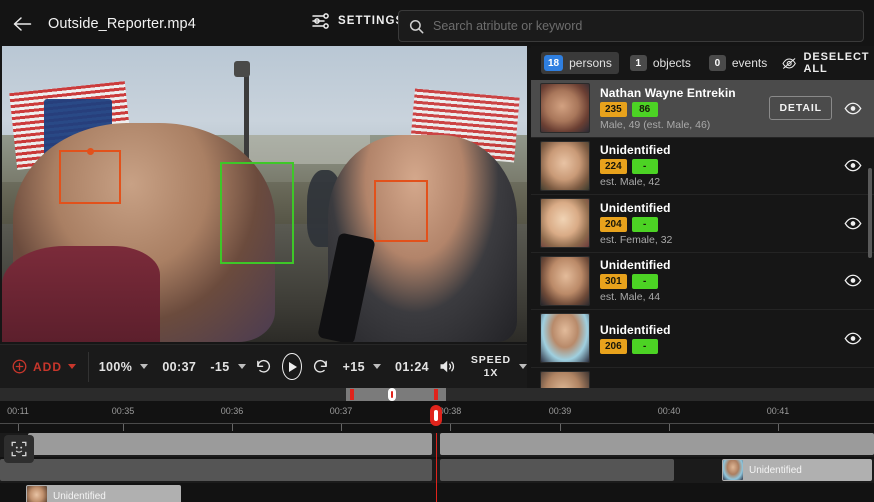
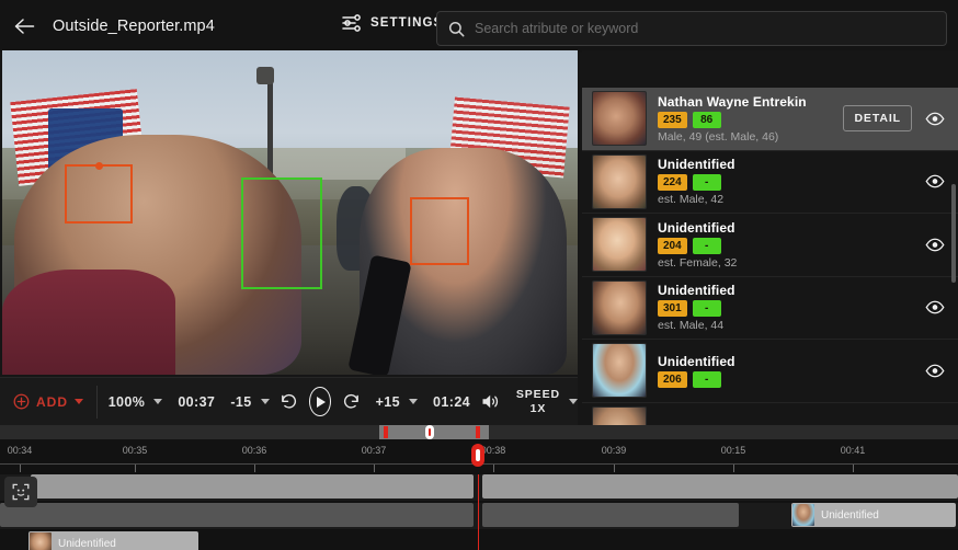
  Outside_Reporter.mp4
  SETTING
  Search atribute or keyword
  ADD
  100%
  00:37
  -15
  +15
  01:24
  SPEED
  1X
- 18
- persons
- 1
- objects
- 0
- events
- DESELECT ALL
  Nathan Wayne Entrekin
  235
  86
  Male, 49 (est. Male, 46)
  DETAIL
  Unidentified
  224
  -
  est. Male, 42
  Unidentified
  204
  -
  est. Female, 32
  Unidentified
  301
  -
  est. Male, 44
  Unidentified
  206
  -
- 00:11
+ 00:34
  00:35
  00:36
  00:37
  0:38
  00:39
- 00:40
+ 00:15
  00:41
  Unidentified
  Unidentified
